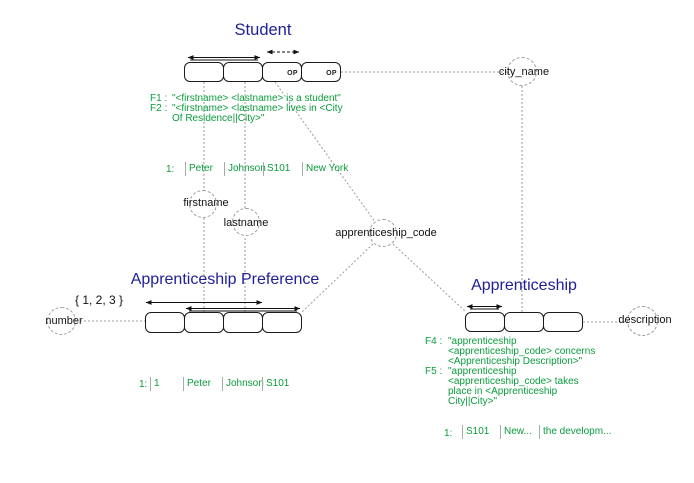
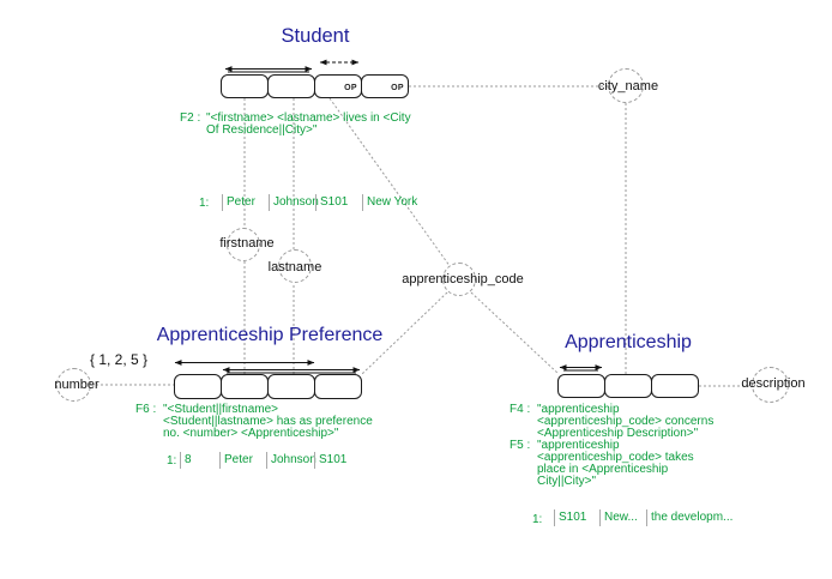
  Student
- F1 :
- "<firstname> <lastname> is a student"
  F2 :
  "<firstname> <lastname> lives in <City
  Of Residence||City>"
  1:
  Peter
  Johnson
  S101
  New York
  firstname
  lastname
  apprenticeship_code
  city_name
  number
  description
  Apprenticeship Preference
- { 1, 2, 3 }
+ { 1, 2, 5 }
+ F6 :
+ "<Student||firstname>
+ <Student||lastname> has as preference
+ no. <number> <Apprenticeship>"
  1:
- 1
+ 8
  Peter
  Johnson
  S101
  Apprenticeship
  F4 :
  "apprenticeship
  <apprenticeship_code> concerns
  <Apprenticeship Description>"
  F5 :
  "apprenticeship
  <apprenticeship_code> takes
  place in <Apprenticeship
  City||City>"
  1:
  S101
  New...
  the developm...
